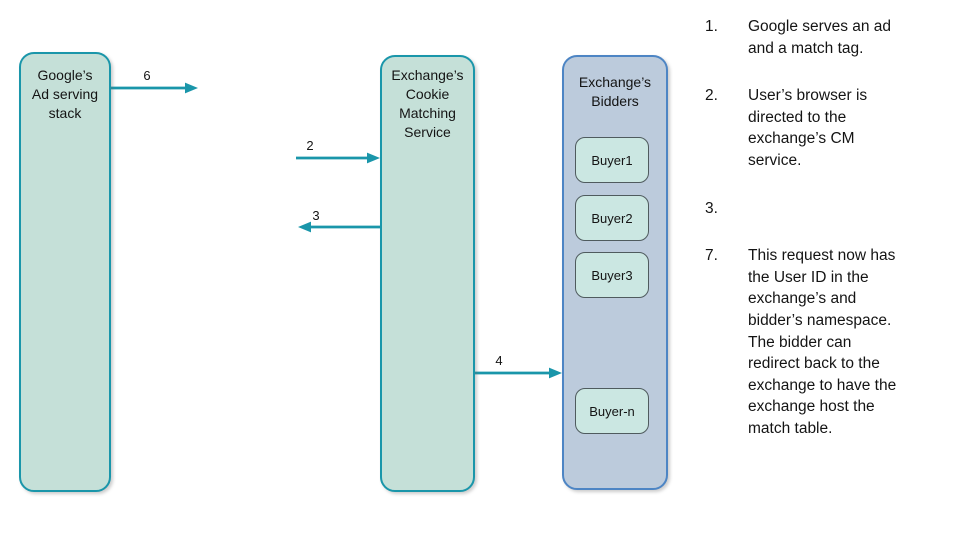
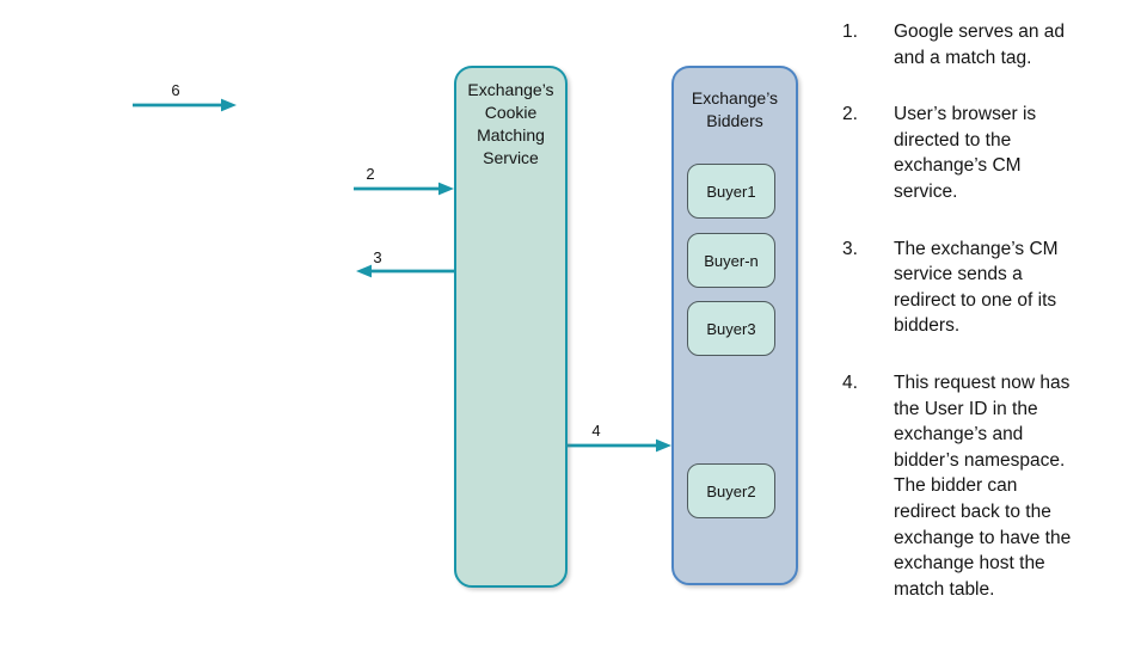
  6
  2
  3
  4
- Google’s
- Ad serving
- stack
  Exchange’s
  Cookie
  Matching
  Service
  Exchange’s
  Bidders
  Buyer1
- Buyer2
+ Buyer-n
  Buyer3
- Buyer-n
+ Buyer2
  1.
  Google serves an ad
  and a match tag.
  2.
  User’s browser is
  directed to the
  exchange’s CM
  service.
  3.
+ The exchange’s CM
+ service sends a
+ redirect to one of its
+ bidders.
- 7.
+ 4.
  This request now has
  the User ID in the
  exchange’s and
  bidder’s namespace.
  The bidder can
  redirect back to the
  exchange to have the
  exchange host the
  match table.
